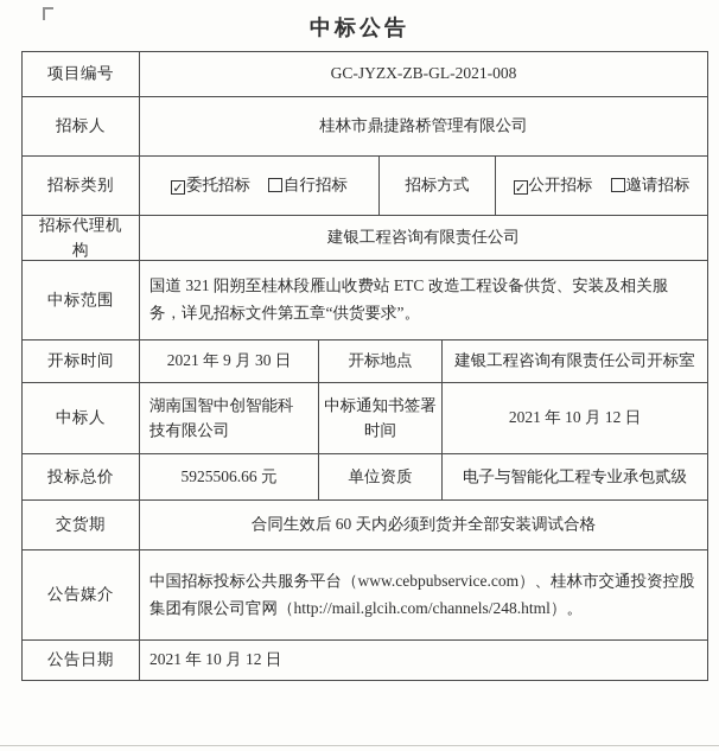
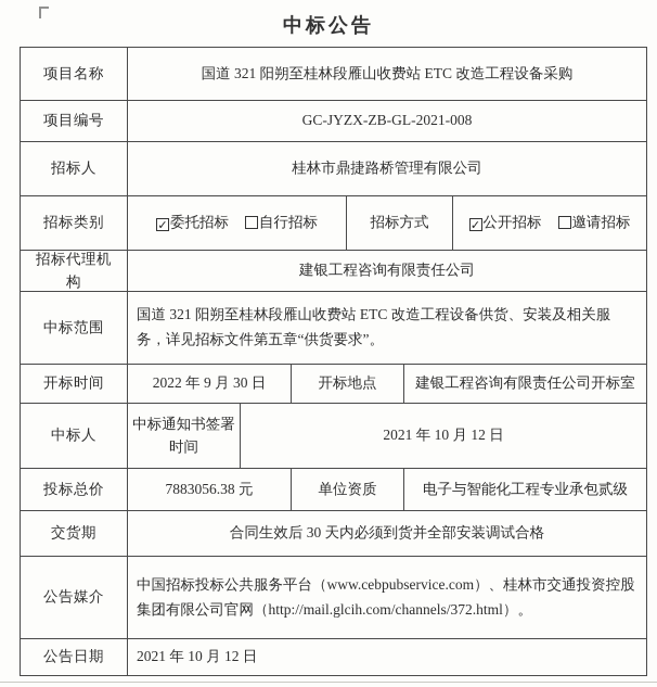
  中标公告
+ 项目名称
+ 国道 321 阳朔至桂林段雁山收费站 ETC 改造工程设备采购
  项目编号
  GC-JYZX-ZB-GL-2021-008
  招标人
  桂林市鼎捷路桥管理有限公司
  招标类别
  ✓ 委托招标
  自行招标
  招标方式
  ✓ 公开招标
  邀请招标
  招标代理机构
  建银工程咨询有限责任公司
  中标范围
  国道 321 阳朔至桂林段雁山收费站 ETC 改造工程设备供货、安装及相关服务，详见招标文件第五章“供货要求”。
  开标时间
- 2021 年 9 月 30 日
+ 2022 年 9 月 30 日
  开标地点
  建银工程咨询有限责任公司开标室
  中标人
- 湖南国智中创智能科技有限公司
  中标通知书签署时间
  2021 年 10 月 12 日
  投标总价
- 5925506.66 元
+ 7883056.38 元
  单位资质
  电子与智能化工程专业承包贰级
  交货期
- 合同生效后 60 天内必须到货并全部安装调试合格
+ 合同生效后 30 天内必须到货并全部安装调试合格
  公告媒介
- 中国招标投标公共服务平台（www.cebpubservice.com）、桂林市交通投资控股集团有限公司官网（http://mail.glcih.com/channels/248.html）。
+ 中国招标投标公共服务平台（www.cebpubservice.com）、桂林市交通投资控股集团有限公司官网（http://mail.glcih.com/channels/372.html）。
  公告日期
  2021 年 10 月 12 日
